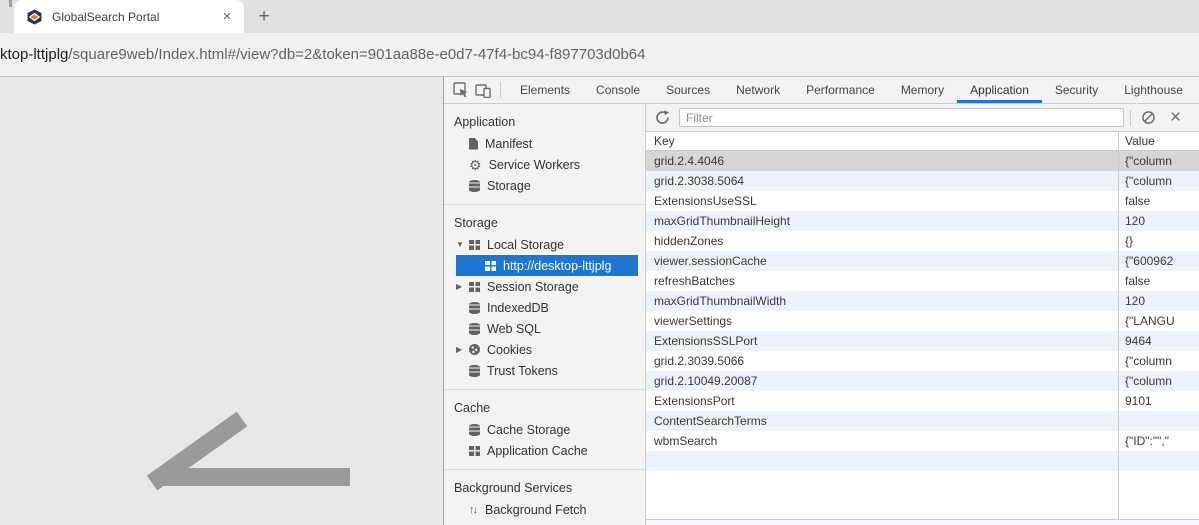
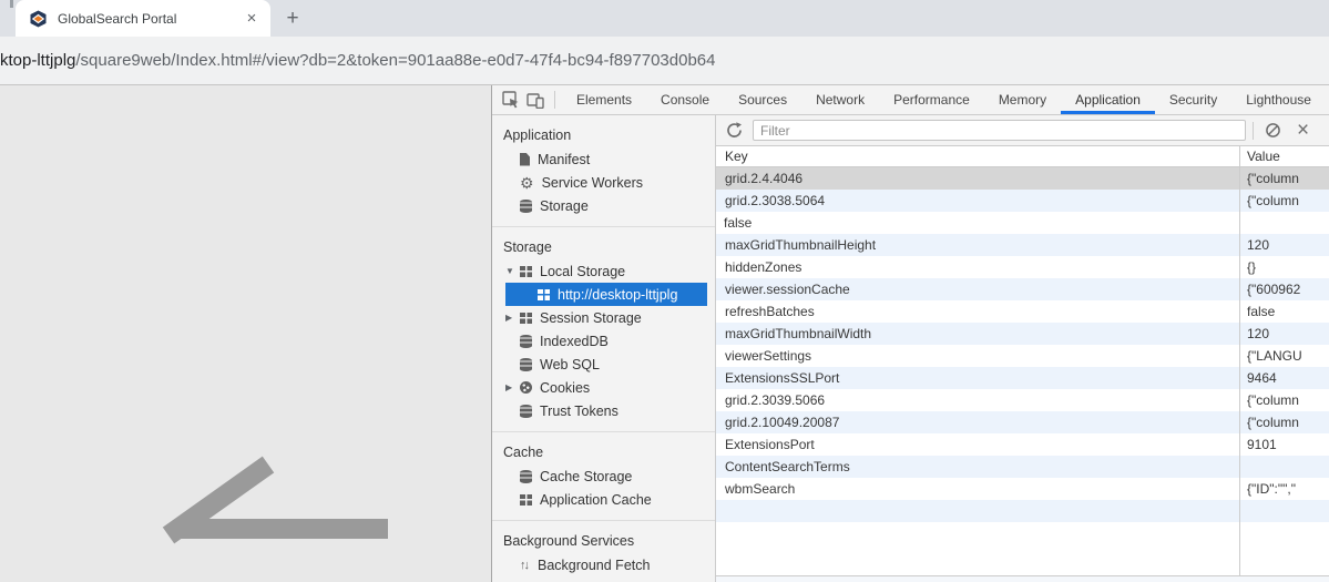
  GlobalSearch Portal
  ×
  +
  ktop-lttjplg
  /square9web/Index.html#/view?db=2&token=901aa88e-e0d7-47f4-bc94-f897703d0b64
  Elements
  Console
  Sources
  Network
  Performance
  Memory
  Application
  Security
  Lighthouse
  Application
  Manifest
  Service Workers
  Storage
  Storage
  Local Storage
  http://desktop-lttjplg
  Session Storage
  IndexedDB
  Web SQL
  Cookies
  Trust Tokens
  Cache
  Cache Storage
  Application Cache
  Background Services
  Background Fetch
  Filter
  ×
  Key
  Value
  grid.2.4.4046
  {"column
  grid.2.3038.5064
  {"column
- ExtensionsUseSSL
  false
  maxGridThumbnailHeight
  120
  hiddenZones
  {}
  viewer.sessionCache
  {"600962
  refreshBatches
  false
  maxGridThumbnailWidth
  120
  viewerSettings
  {"LANGU
  ExtensionsSSLPort
  9464
  grid.2.3039.5066
  {"column
  grid.2.10049.20087
  {"column
  ExtensionsPort
  9101
  ContentSearchTerms
  wbmSearch
  {"ID":"","
